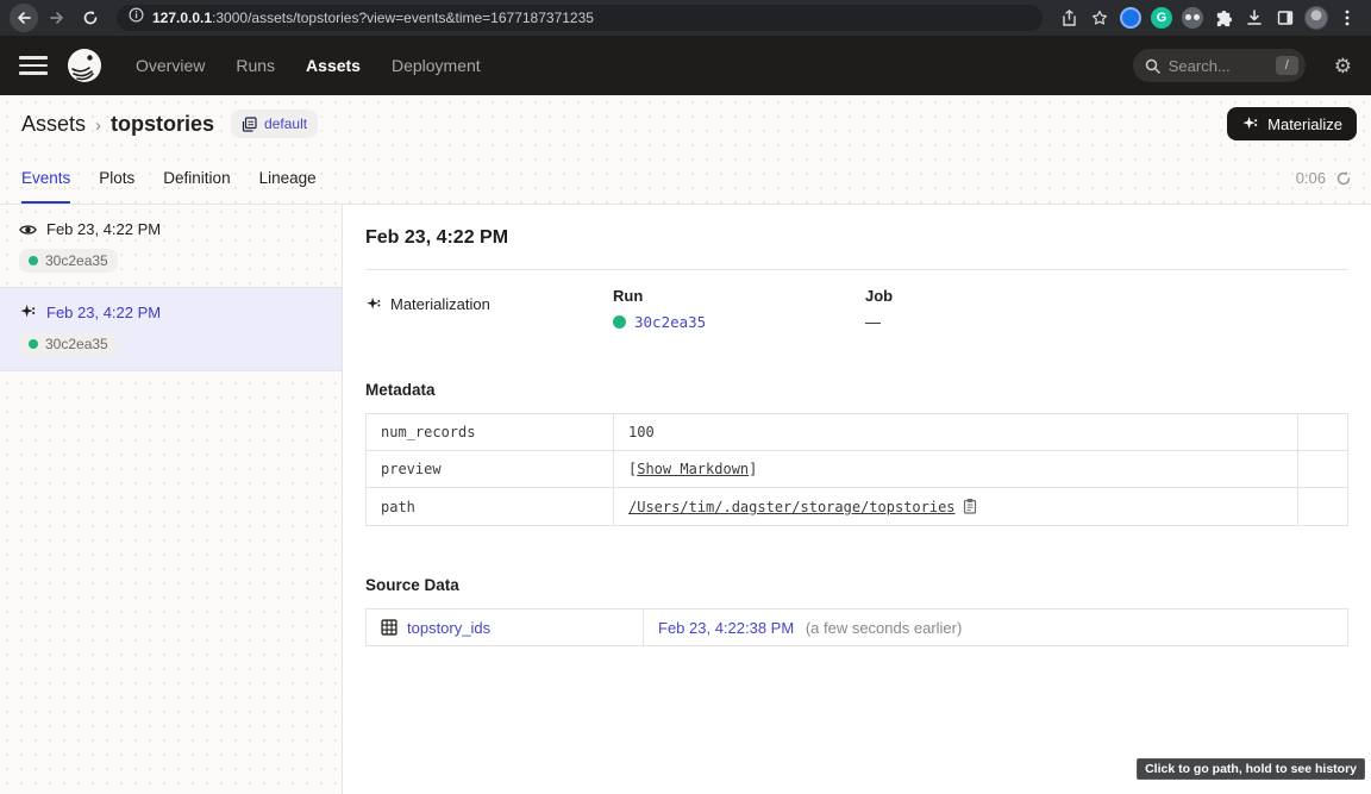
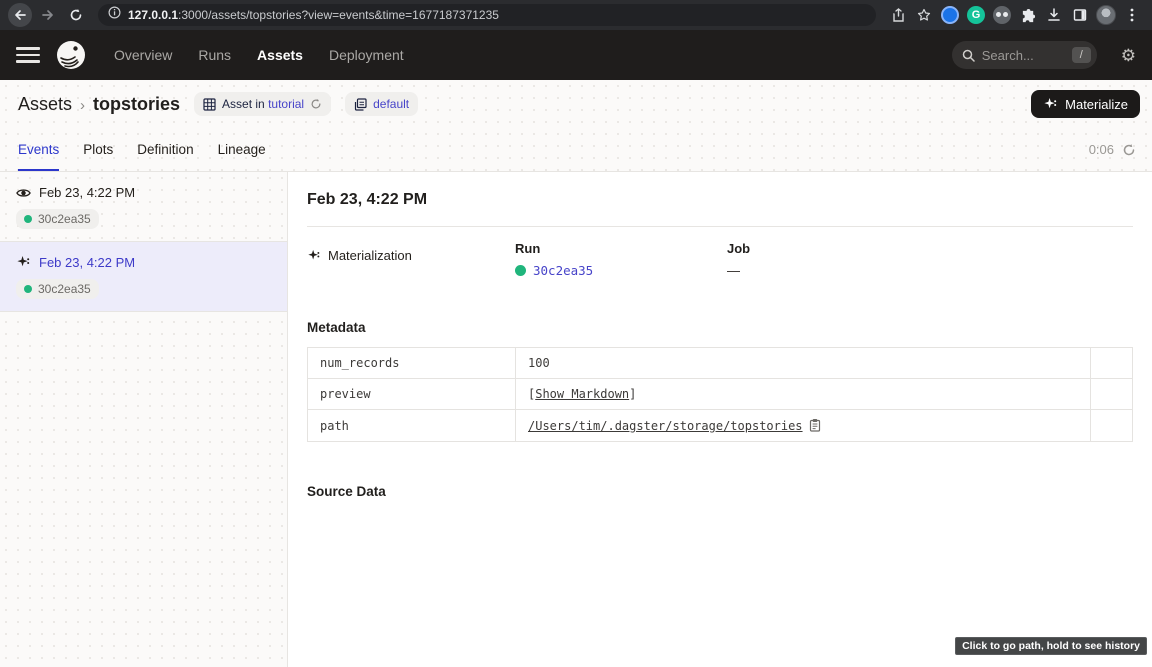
  127.0.0.1:3000/assets/topstories?view=events&time=1677187371235
  G
  Overview
  Runs
  Assets
  Deployment
  Search...
  /
  ⚙
  Assets
  ›
  topstories
+ Asset in tutorial
  default
  Materialize
  Events
  Plots
  Definition
  Lineage
  0:06
  Feb 23, 4:22 PM
  30c2ea35
  Feb 23, 4:22 PM
  30c2ea35
  Feb 23, 4:22 PM
  Materialization
  Run
  30c2ea35
  Job
  —
  Metadata
  num_records	100
  preview	[Show Markdown]
  path	/Users/tim/.dagster/storage/topstories
  Source Data
- topstory_ids	Feb 23, 4:22:38 PM (a few seconds earlier)
  Click to go path, hold to see history
